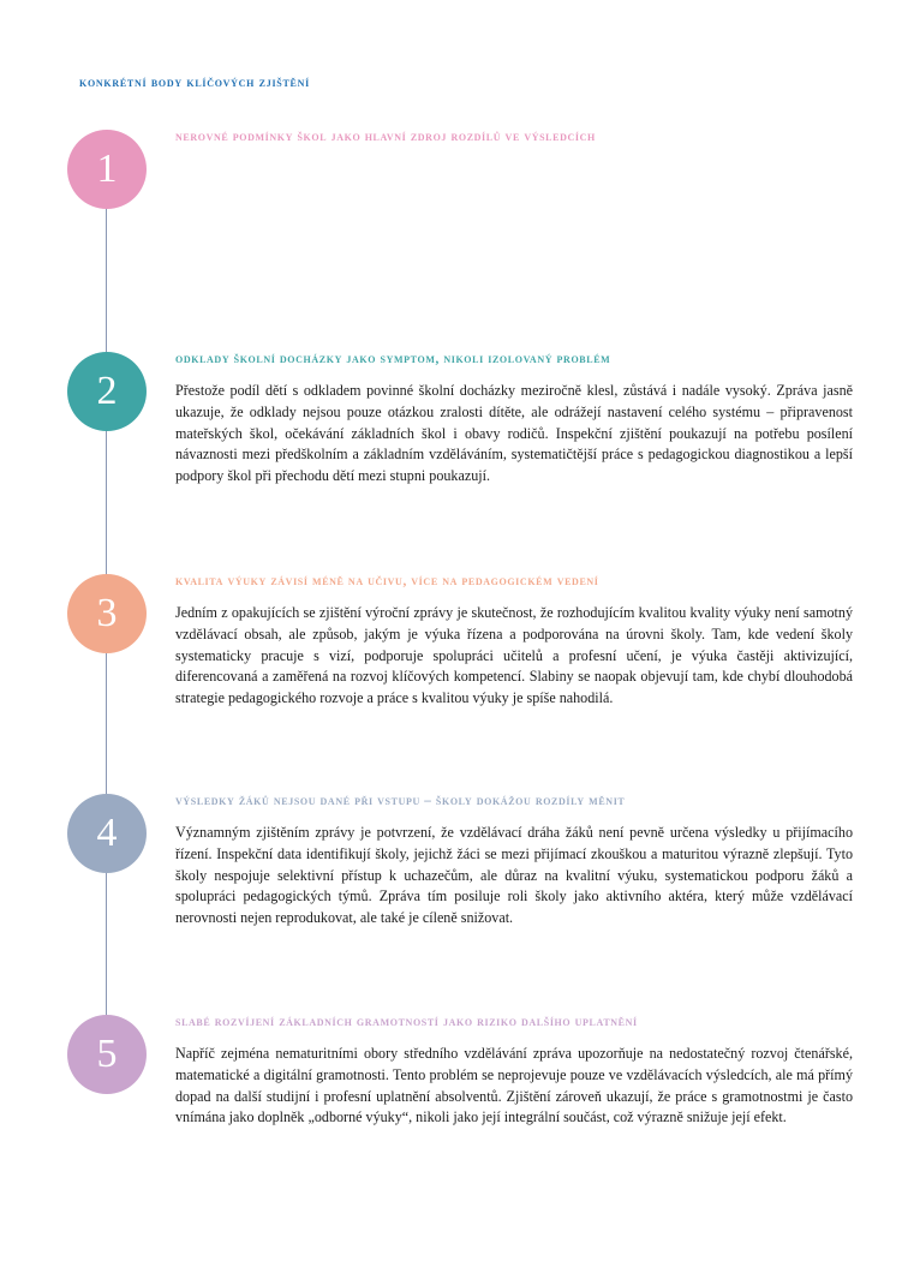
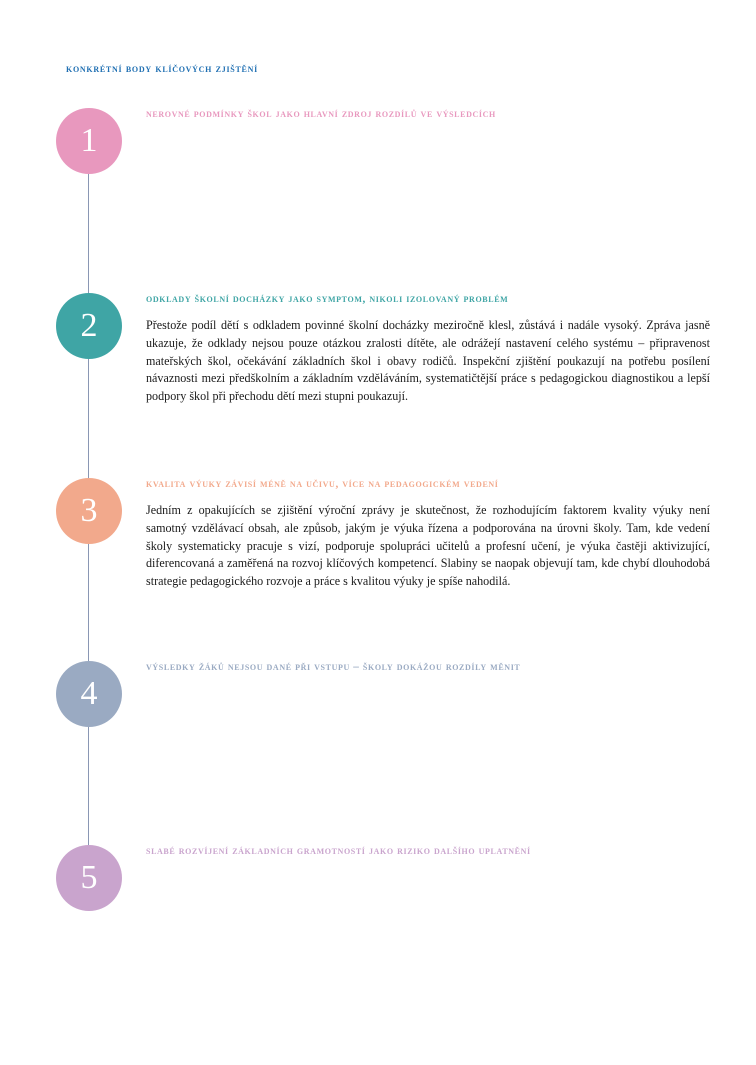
  konkrétní body klíčových zjištění
  1
  nerovné podmínky škol jako hlavní zdroj rozdílů ve výsledcích
  2
  odklady školní docházky jako symptom, nikoli izolovaný problém
  Přestože podíl dětí s odkladem povinné školní docházky meziročně klesl, zůstává i nadále vysoký. Zpráva jasně ukazuje, že odklady nejsou pouze otázkou zralosti dítěte, ale odrážejí nastavení celého systému – připravenost mateřských škol, očekávání základních škol i obavy rodičů. Inspekční zjištění poukazují na potřebu posílení návaznosti mezi předškolním a základním vzděláváním, systematičtější práce s pedagogickou diagnostikou a lepší podpory škol při přechodu dětí mezi stupni poukazují.
  3
  kvalita výuky závisí méně na učivu, více na pedagogickém vedení
- Jedním z opakujících se zjištění výroční zprávy je skutečnost, že rozhodujícím kvalitou kvality výuky není samotný vzdělávací obsah, ale způsob, jakým je výuka řízena a podporována na úrovni školy. Tam, kde vedení školy systematicky pracuje s vizí, podporuje spolupráci učitelů a profesní učení, je výuka častěji aktivizující, diferencovaná a zaměřená na rozvoj klíčových kompetencí. Slabiny se naopak objevují tam, kde chybí dlouhodobá strategie pedagogického rozvoje a práce s kvalitou výuky je spíše nahodilá.
+ Jedním z opakujících se zjištění výroční zprávy je skutečnost, že rozhodujícím faktorem kvality výuky není samotný vzdělávací obsah, ale způsob, jakým je výuka řízena a podporována na úrovni školy. Tam, kde vedení školy systematicky pracuje s vizí, podporuje spolupráci učitelů a profesní učení, je výuka častěji aktivizující, diferencovaná a zaměřená na rozvoj klíčových kompetencí. Slabiny se naopak objevují tam, kde chybí dlouhodobá strategie pedagogického rozvoje a práce s kvalitou výuky je spíše nahodilá.
  4
  výsledky žáků nejsou dané při vstupu – školy dokážou rozdíly měnit
- Významným zjištěním zprávy je potvrzení, že vzdělávací dráha žáků není pevně určena výsledky u přijímacího řízení. Inspekční data identifikují školy, jejichž žáci se mezi přijímací zkouškou a maturitou výrazně zlepšují. Tyto školy nespojuje selektivní přístup k uchazečům, ale důraz na kvalitní výuku, systematickou podporu žáků a spolupráci pedagogických týmů. Zpráva tím posiluje roli školy jako aktivního aktéra, který může vzdělávací nerovnosti nejen reprodukovat, ale také je cíleně snižovat.
  5
  slabé rozvíjení základních gramotností jako riziko dalšího uplatnění
- Napříč zejména nematuritními obory středního vzdělávání zpráva upozorňuje na nedostatečný rozvoj čtenářské, matematické a digitální gramotnosti. Tento problém se neprojevuje pouze ve vzdělávacích výsledcích, ale má přímý dopad na další studijní i profesní uplatnění absolventů. Zjištění zároveň ukazují, že práce s gramotnostmi je často vnímána jako doplněk „odborné výuky“, nikoli jako její integrální součást, což výrazně snižuje její efekt.
